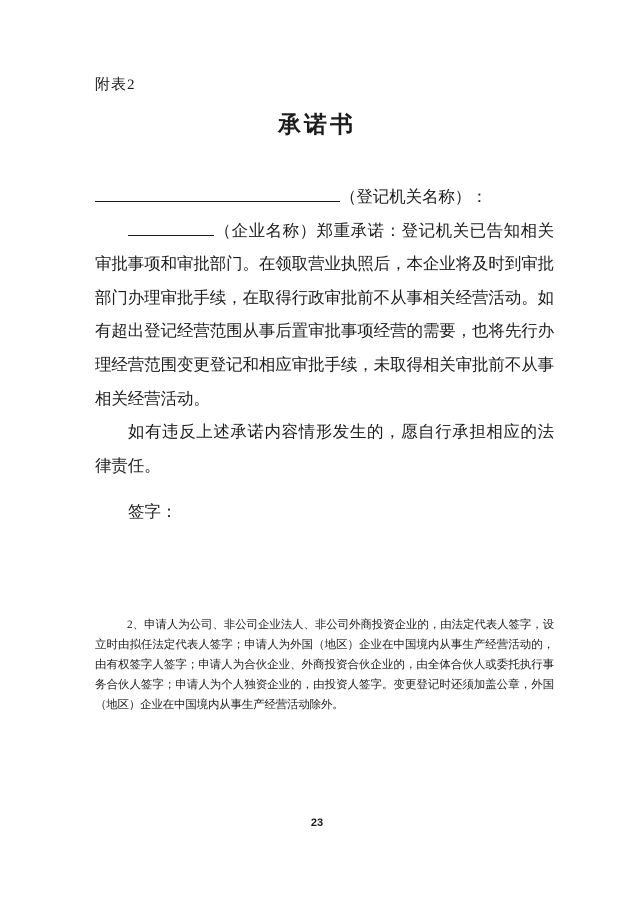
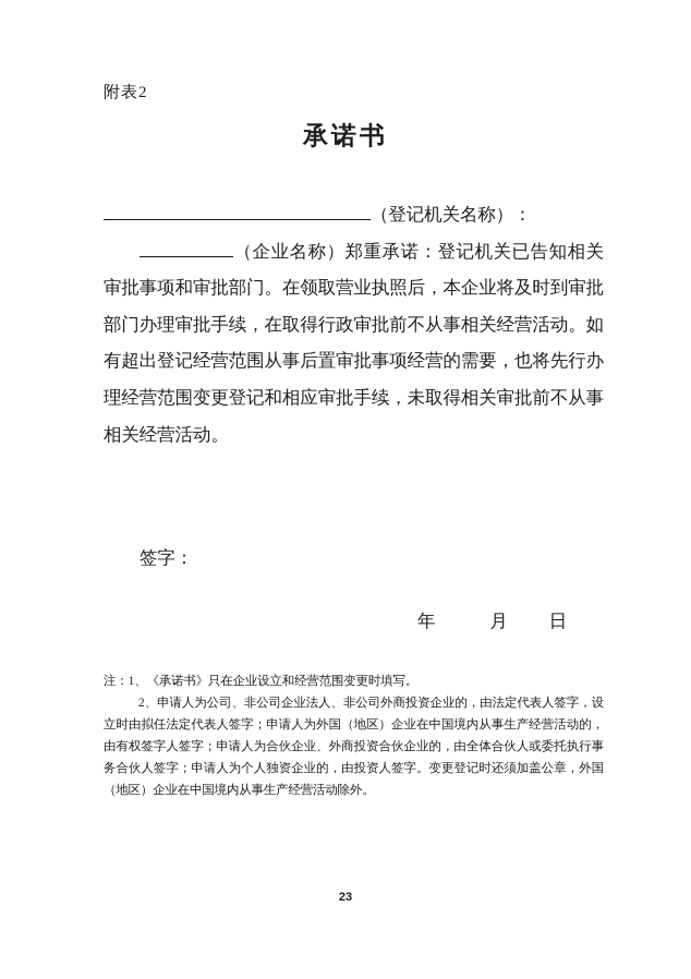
  附表2
  承诺书
  （登记机关名称）：
  （企业名称）郑重承诺：登记机关已告知相关审批事项和审批部门。在领取营业执照后，本企业将及时到审批部门办理审批手续，在取得行政审批前不从事相关经营活动。如有超出登记经营范围从事后置审批事项经营的需要，也将先行办理经营范围变更登记和相应审批手续，未取得相关审批前不从事相关经营活动。
- 如有违反上述承诺内容情形发生的，愿自行承担相应的法律责任。
  签字：
+ 年 月 日
+ 注：1、《承诺书》只在企业设立和经营范围变更时填写。
  2、申请人为公司、非公司企业法人、非公司外商投资企业的，由法定代表人签字，设立时由拟任法定代表人签字；申请人为外国（地区）企业在中国境内从事生产经营活动的，由有权签字人签字；申请人为合伙企业、外商投资合伙企业的，由全体合伙人或委托执行事务合伙人签字；申请人为个人独资企业的，由投资人签字。变更登记时还须加盖公章，外国（地区）企业在中国境内从事生产经营活动除外。
  23
